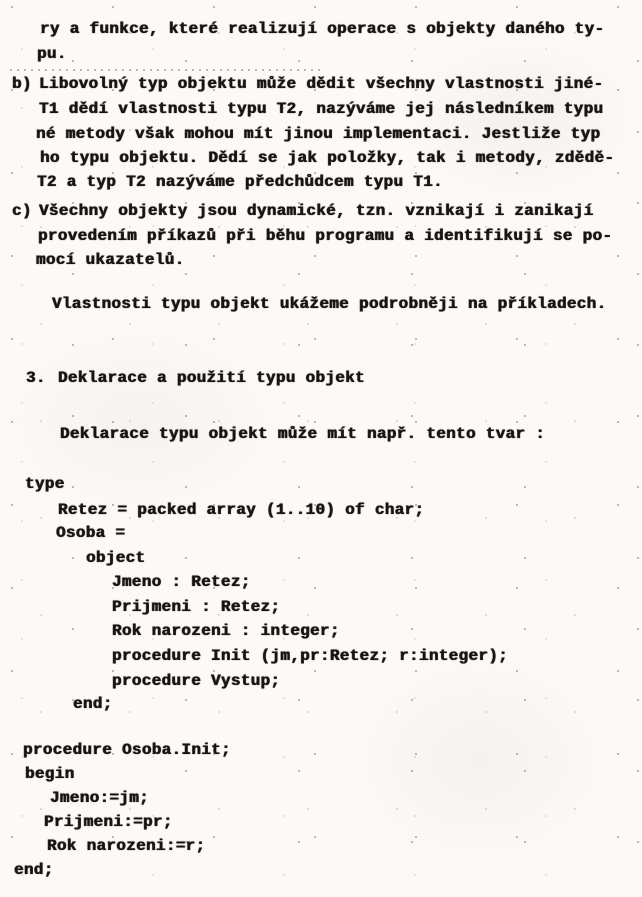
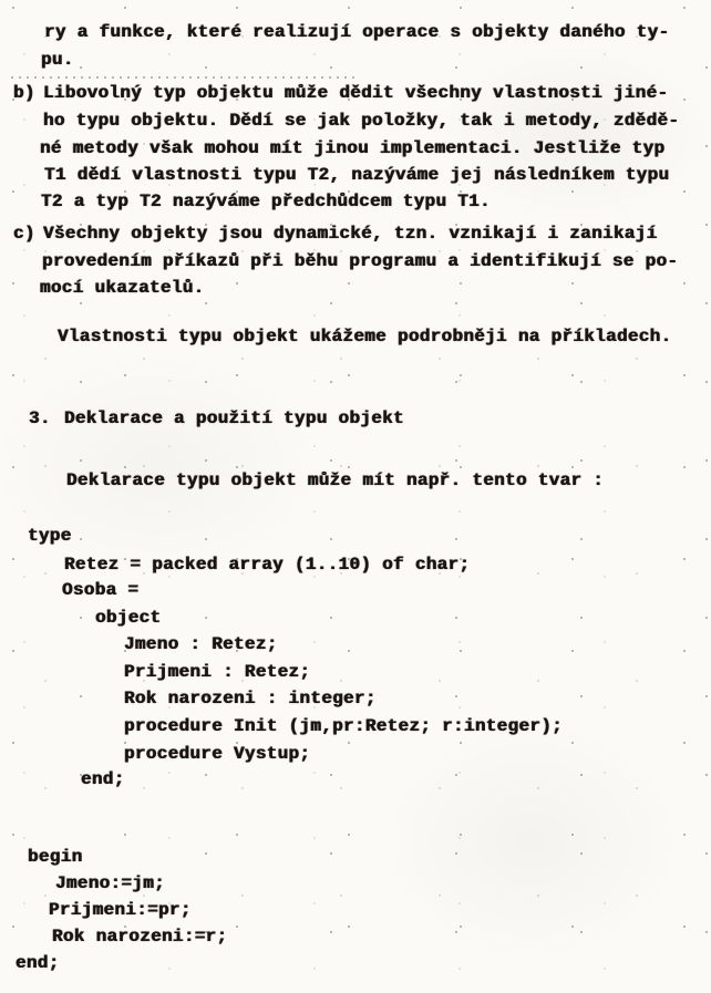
  ry a funkce, které realizují operace s objekty daného ty-
  pu.
  b)
  Libovolný typ objektu může dědit všechny vlastnosti jiné-
- T1 dědí vlastnosti typu T2, nazýváme jej následníkem typu
+ ho typu objektu. Dědí se jak položky, tak i metody, zdědě-
  né metody však mohou mít jinou implementaci. Jestliže typ
- ho typu objektu. Dědí se jak položky, tak i metody, zdědě-
+ T1 dědí vlastnosti typu T2, nazýváme jej následníkem typu
  T2 a typ T2 nazýváme předchůdcem typu T1.
  c)
  Všechny objekty jsou dynamické, tzn. vznikají i zanikají
  provedením příkazů při běhu programu a identifikují se po-
  mocí ukazatelů.
  Vlastnosti typu objekt ukážeme podrobněji na příkladech.
  3.
  Deklarace a použití typu objekt
  Deklarace typu objekt může mít např. tento tvar :
  type
  Retez = packed array (1..10) of char;
  Osoba =
  object
  Jmeno : Retez;
  Prijmeni : Retez;
  Rok narozeni : integer;
  procedure Init (jm,pr:Retez; r:integer);
  procedure Vystup;
  end;
- procedure Osoba.Init;
  begin
  Jmeno:=jm;
  Prijmeni:=pr;
  Rok narozeni:=r;
  end;
